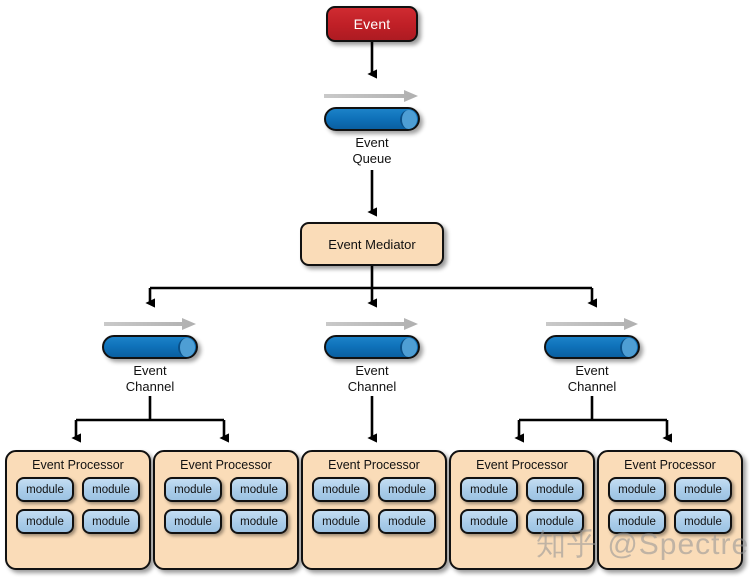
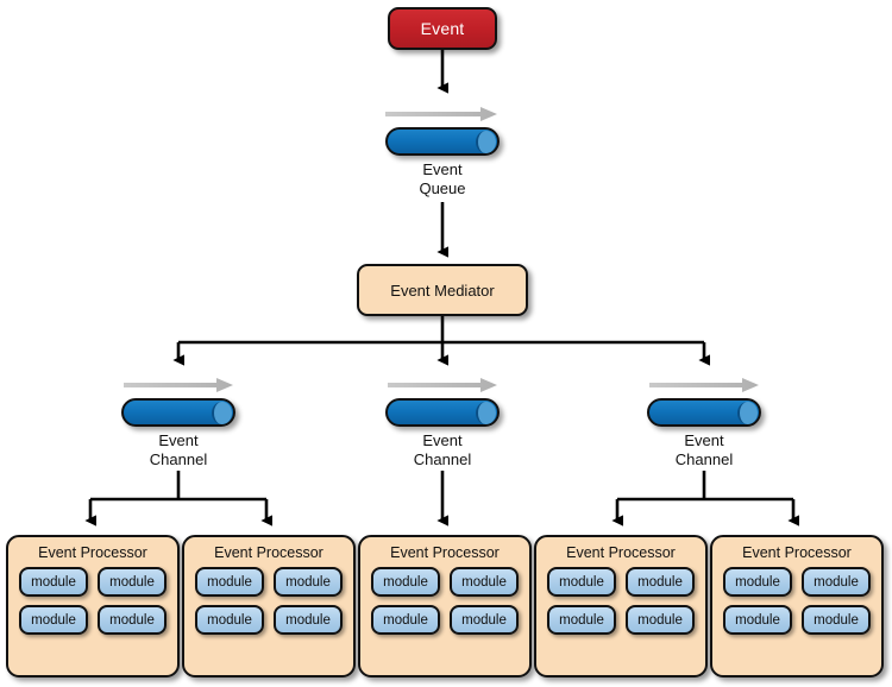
  Event
  Event
  Queue
  Event Mediator
  Event
  Channel
  Event
  Channel
  Event
  Channel
  Event Processor
  module
  module
  module
  module
  Event Processor
  module
  module
  module
  module
  Event Processor
  module
  module
  module
  module
  Event Processor
  module
  module
  module
  module
  Event Processor
  module
  module
  module
  module
- 知乎 @Spectre
